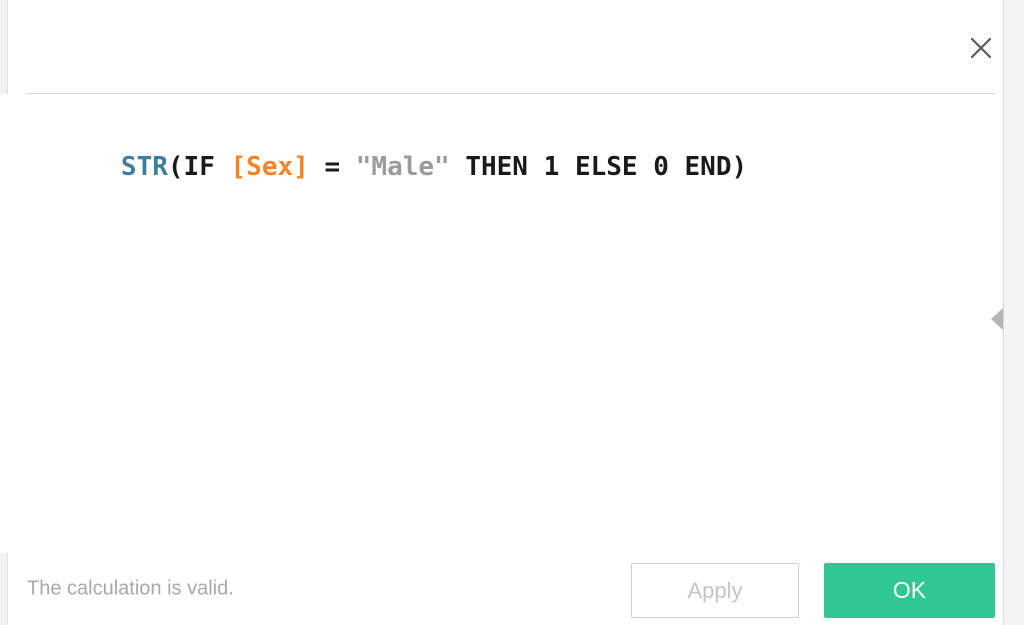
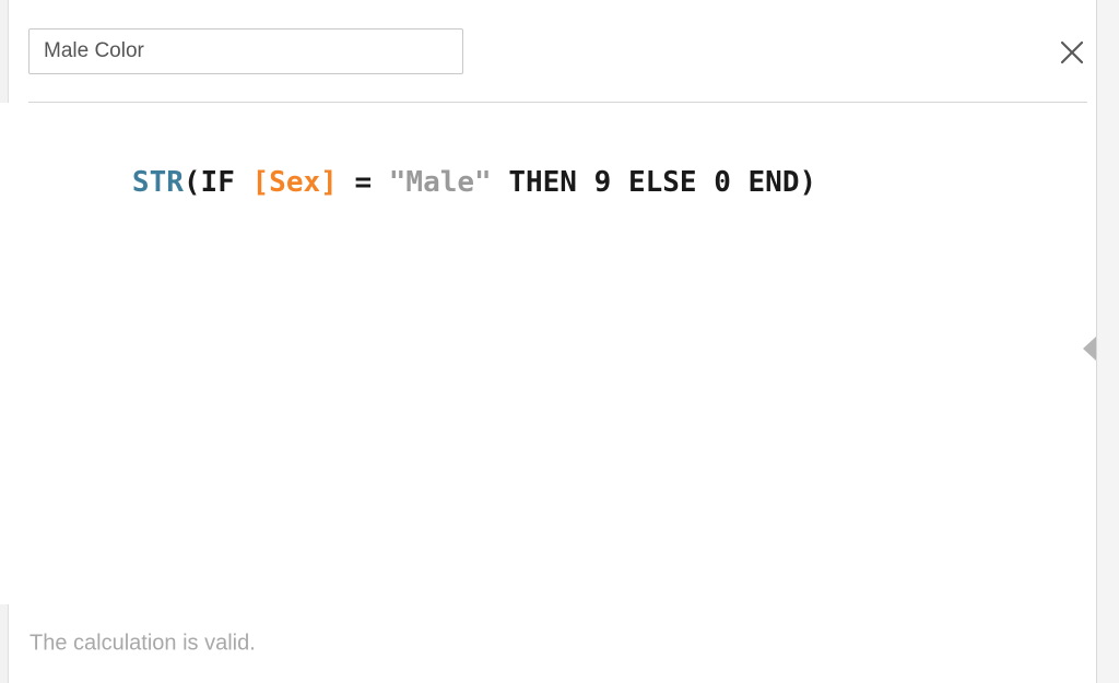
+ Male Color
- STR(IF [Sex] = "Male" THEN 1 ELSE 0 END)
+ STR(IF [Sex] = "Male" THEN 9 ELSE 0 END)
  The calculation is valid.
- Apply
- OK
